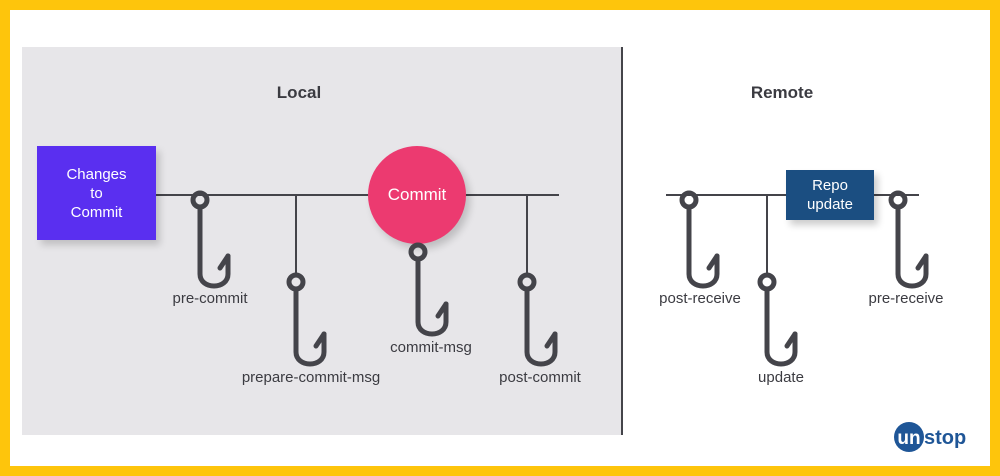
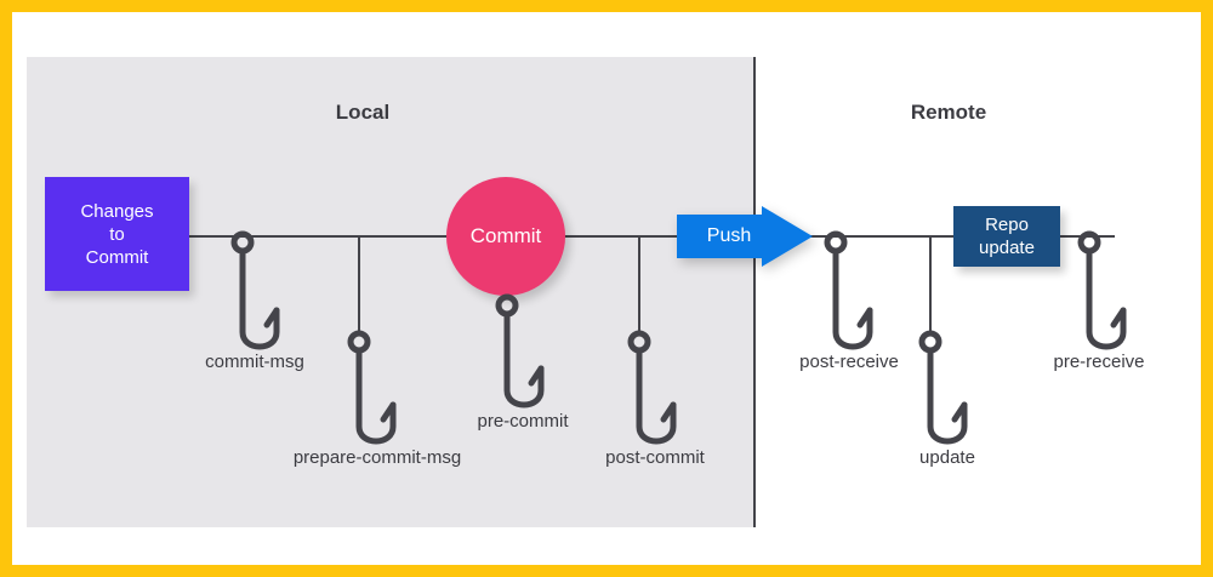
  Local
  Remote
  Changes
  to
  Commit
  Commit
+ Push
  Repo
  update
- pre-commit
+ commit-msg
  prepare-commit-msg
- commit-msg
+ pre-commit
  post-commit
  post-receive
  update
  pre-receive
- un
- stop
